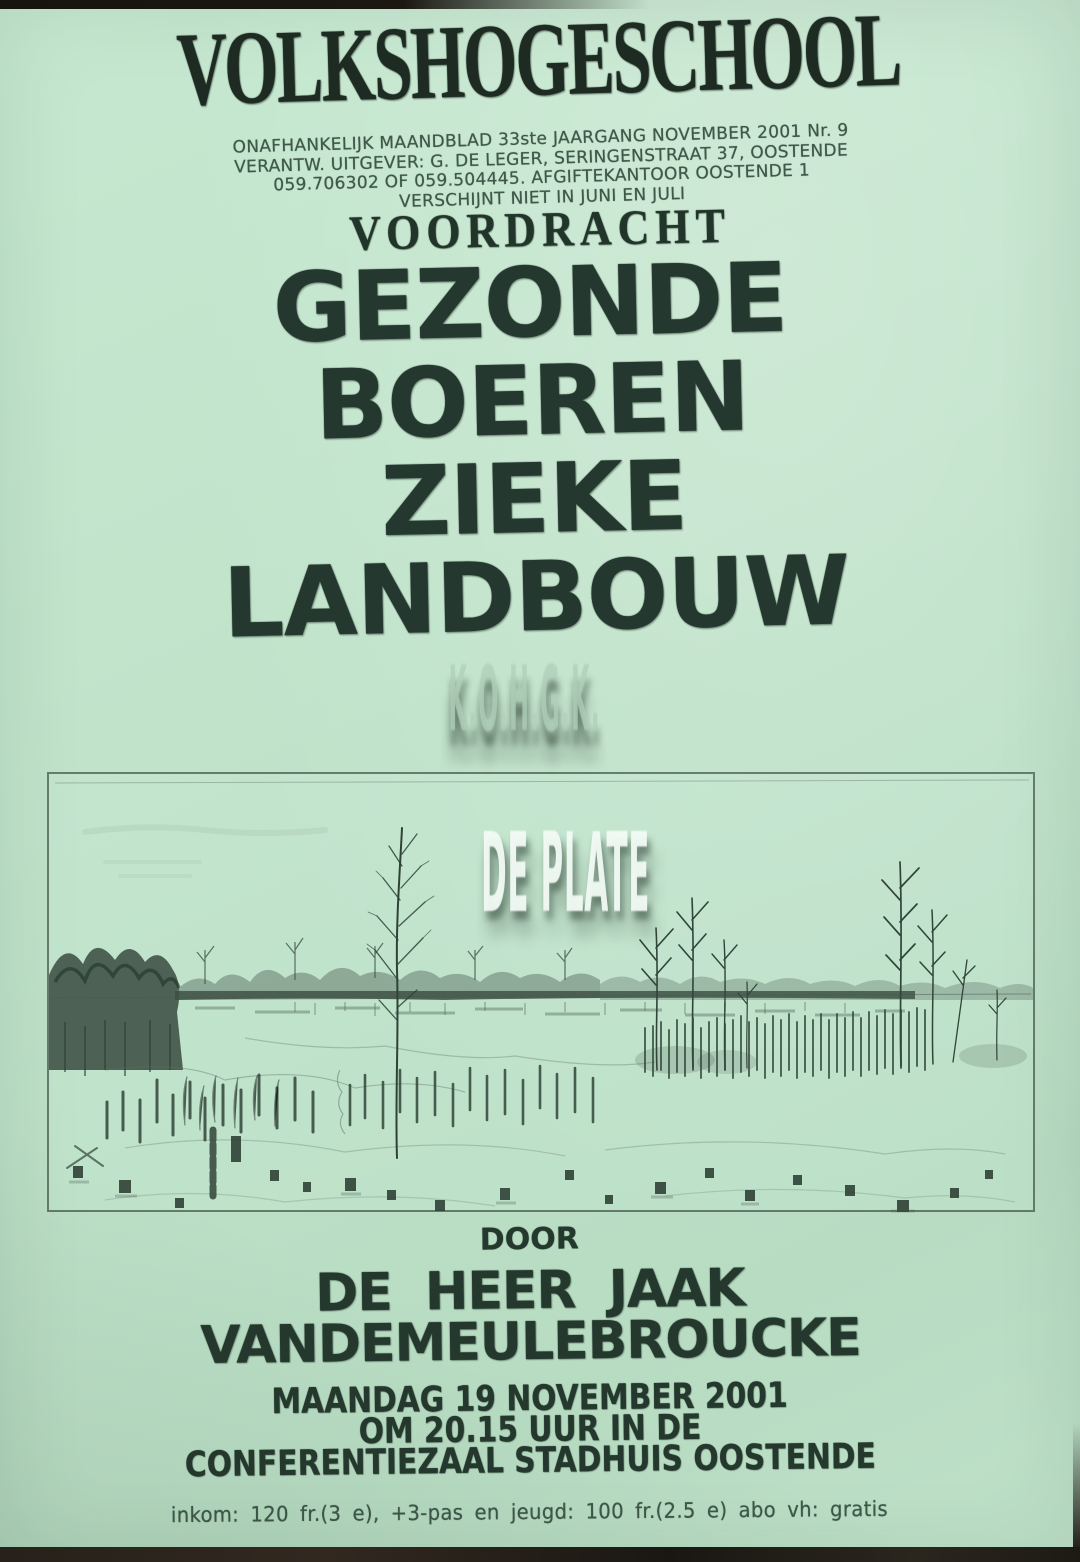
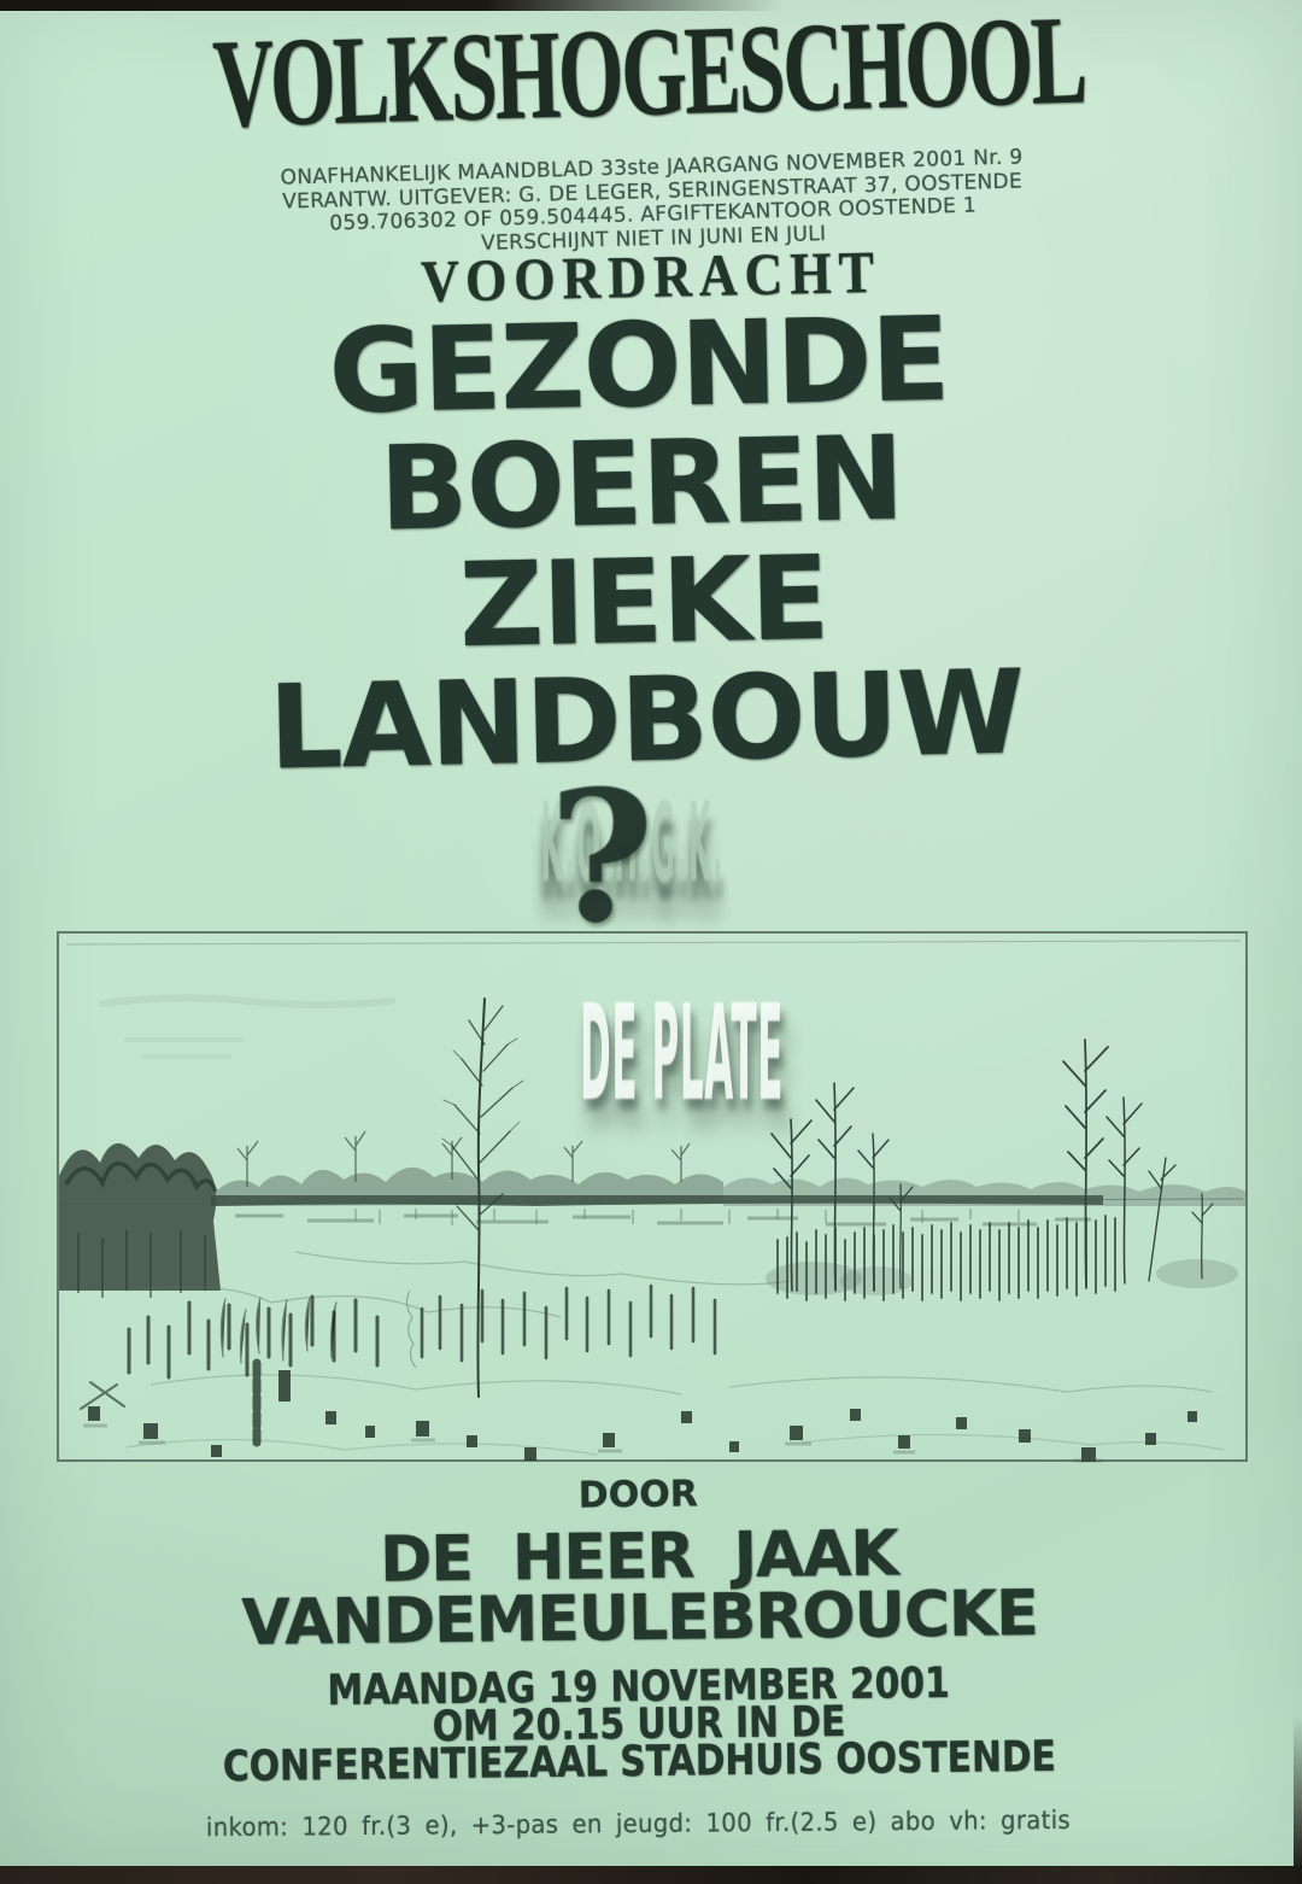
  K.O.H.G.K.
+ ?
